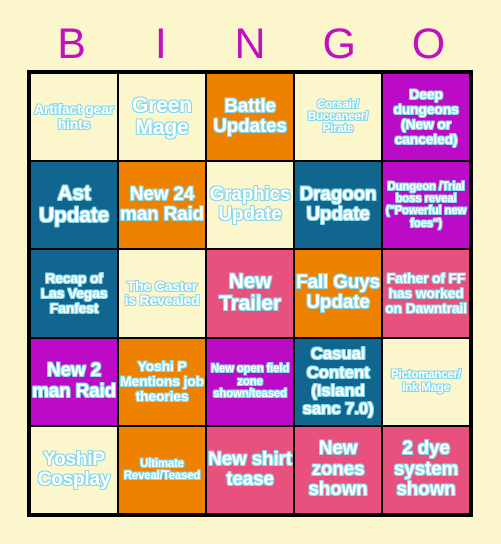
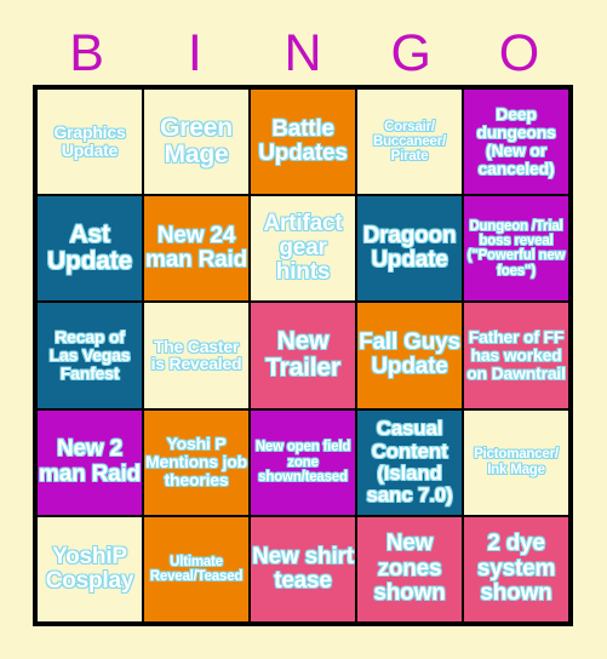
  B
  I
  N
  G
  O
- Artifact gear hints
+ Graphics Update
  Green Mage
  Battle Updates
  Corsair/ Buccaneer/ Pirate
  Deep dungeons (New or canceled)
  Ast Update
  New 24 man Raid
- Graphics Update
+ Artifact gear hints
  Dragoon Update
  Dungeon /Trial boss reveal ("Powerful new foes")
  Recap of Las Vegas Fanfest
  The Caster is Revealed
  New Trailer
  Fall Guys Update
  Father of FF has worked on Dawntrail
  New 2 man Raid
  Yoshi P Mentions job theories
  New open field zone shown/teased
  Casual Content (Island sanc 7.0)
  Pictomancer/ Ink Mage
  YoshiP Cosplay
  Ultimate Reveal/Teased
  New shirt tease
  New zones shown
  2 dye system shown
